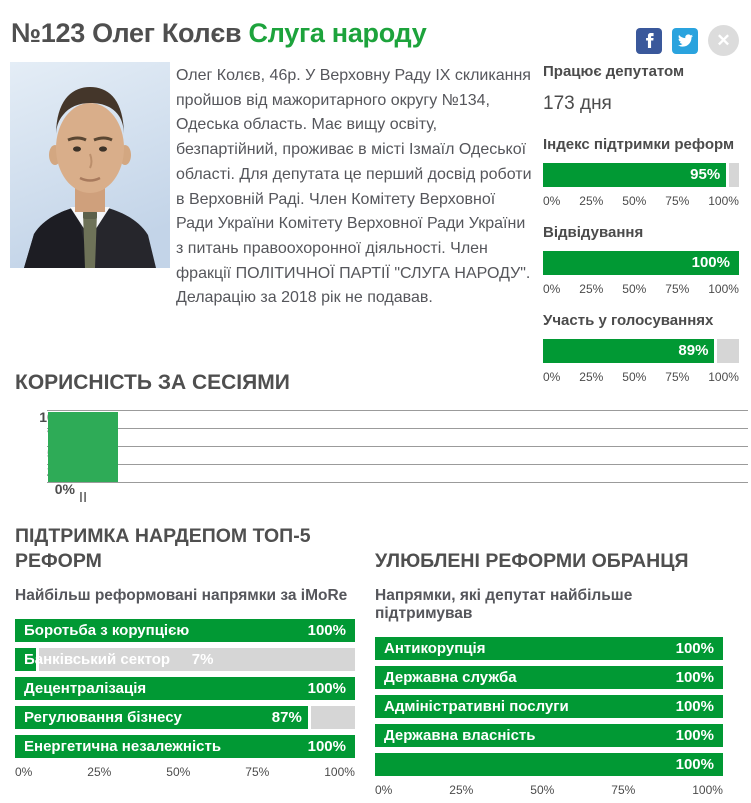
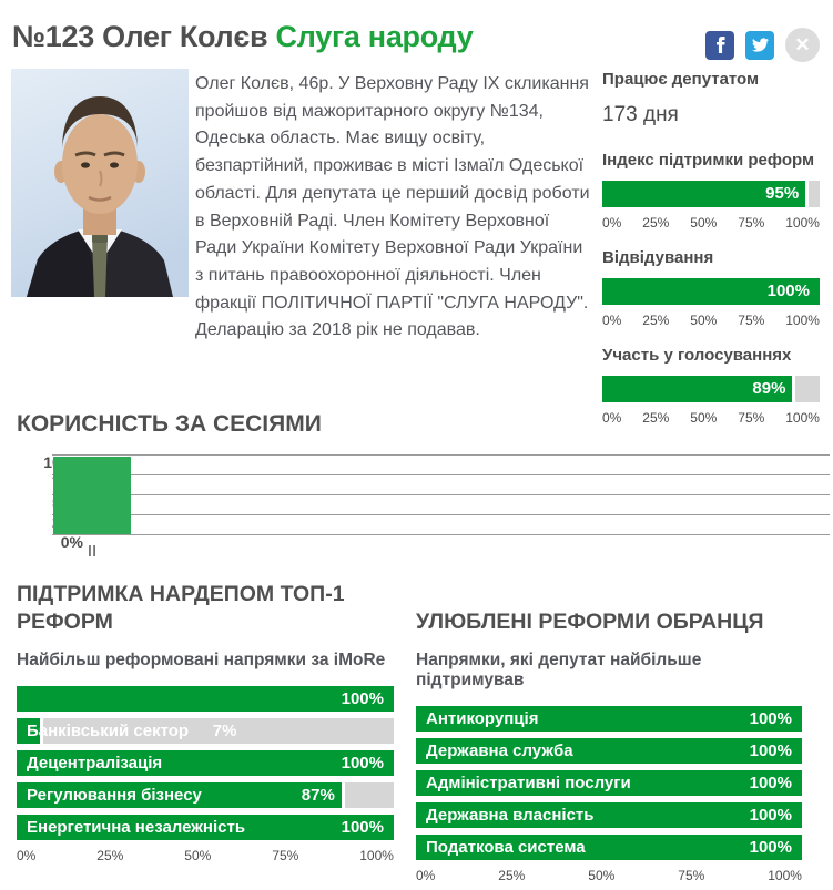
  №123 Олег Колєв Слуга народу
  ✕
  Олег Колєв, 46р. У Верховну Раду IX скликання пройшов від мажоритарного округу №134, Одеська область. Має вищу освіту, безпартійний, проживає в місті Ізмаїл Одеської області. Для депутата це перший досвід роботи в Верховній Раді. Член Комітету Верховної Ради України Комітету Верховної Ради України з питань правоохоронної діяльності. Член фракції ПОЛІТИЧНОЇ ПАРТІЇ "СЛУГА НАРОДУ". Деларацію за 2018 рік не подавав.
  Працює депутатом
  173 дня
  Індекс підтримки реформ
  95%
  0%
  25%
  50%
  75%
  100%
  Відвідування
  100%
  0%
  25%
  50%
  75%
  100%
  Участь у голосуваннях
  89%
  0%
  25%
  50%
  75%
  100%
  КОРИСНІСТЬ ЗА СЕСІЯМИ
  0%
  II
- ПІДТРИМКА НАРДЕПОМ ТОП-5 РЕФОРМ
+ ПІДТРИМКА НАРДЕПОМ ТОП-1 РЕФОРМ
  Найбільш реформовані напрямки за iMoRe
- Боротьба з корупцією
  100%
  Банківський сектор
  7%
  Децентралізація
  100%
  Регулювання бізнесу
  87%
  Енергетична незалежність
  100%
  0%
  25%
  50%
  75%
  100%
  УЛЮБЛЕНІ РЕФОРМИ ОБРАНЦЯ
  Напрямки, які депутат найбільше підтримував
  Антикорупція
  100%
  Державна служба
  100%
  Адміністративні послуги
  100%
  Державна власність
  100%
+ Податкова система
  100%
  0%
  25%
  50%
  75%
  100%
